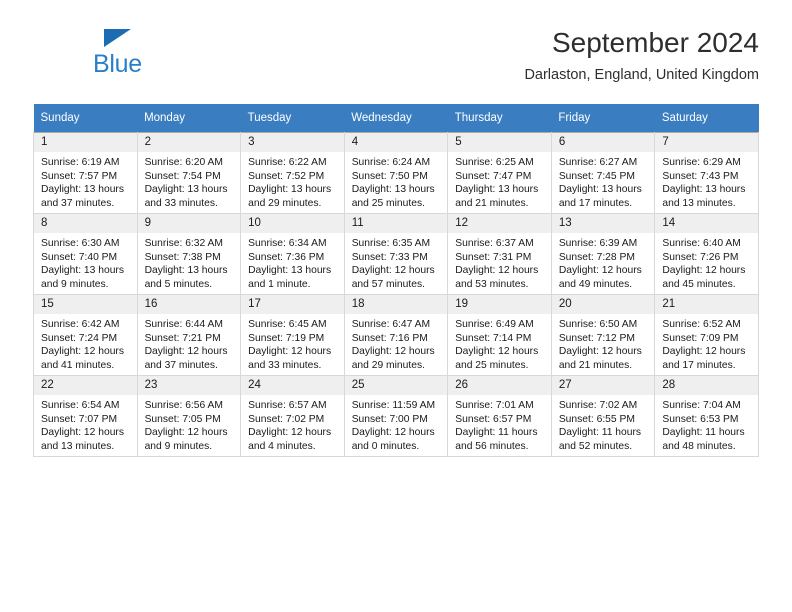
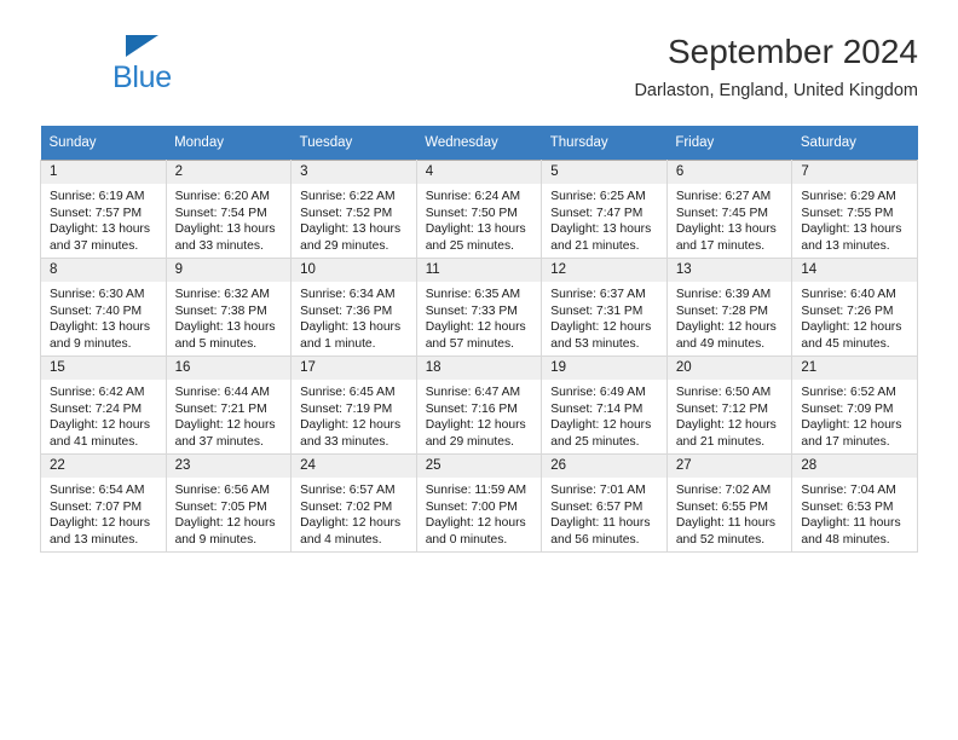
  Blue
  September 2024
  Darlaston, England, United Kingdom
  Sunday	Monday	Tuesday	Wednesday	Thursday	Friday	Saturday
- 1Sunrise: 6:19 AMSunset: 7:57 PMDaylight: 13 hoursand 37 minutes.	2Sunrise: 6:20 AMSunset: 7:54 PMDaylight: 13 hoursand 33 minutes.	3Sunrise: 6:22 AMSunset: 7:52 PMDaylight: 13 hoursand 29 minutes.	4Sunrise: 6:24 AMSunset: 7:50 PMDaylight: 13 hoursand 25 minutes.	5Sunrise: 6:25 AMSunset: 7:47 PMDaylight: 13 hoursand 21 minutes.	6Sunrise: 6:27 AMSunset: 7:45 PMDaylight: 13 hoursand 17 minutes.	7Sunrise: 6:29 AMSunset: 7:43 PMDaylight: 13 hoursand 13 minutes.
+ 1Sunrise: 6:19 AMSunset: 7:57 PMDaylight: 13 hoursand 37 minutes.	2Sunrise: 6:20 AMSunset: 7:54 PMDaylight: 13 hoursand 33 minutes.	3Sunrise: 6:22 AMSunset: 7:52 PMDaylight: 13 hoursand 29 minutes.	4Sunrise: 6:24 AMSunset: 7:50 PMDaylight: 13 hoursand 25 minutes.	5Sunrise: 6:25 AMSunset: 7:47 PMDaylight: 13 hoursand 21 minutes.	6Sunrise: 6:27 AMSunset: 7:45 PMDaylight: 13 hoursand 17 minutes.	7Sunrise: 6:29 AMSunset: 7:55 PMDaylight: 13 hoursand 13 minutes.
  8Sunrise: 6:30 AMSunset: 7:40 PMDaylight: 13 hoursand 9 minutes.	9Sunrise: 6:32 AMSunset: 7:38 PMDaylight: 13 hoursand 5 minutes.	10Sunrise: 6:34 AMSunset: 7:36 PMDaylight: 13 hoursand 1 minute.	11Sunrise: 6:35 AMSunset: 7:33 PMDaylight: 12 hoursand 57 minutes.	12Sunrise: 6:37 AMSunset: 7:31 PMDaylight: 12 hoursand 53 minutes.	13Sunrise: 6:39 AMSunset: 7:28 PMDaylight: 12 hoursand 49 minutes.	14Sunrise: 6:40 AMSunset: 7:26 PMDaylight: 12 hoursand 45 minutes.
  15Sunrise: 6:42 AMSunset: 7:24 PMDaylight: 12 hoursand 41 minutes.	16Sunrise: 6:44 AMSunset: 7:21 PMDaylight: 12 hoursand 37 minutes.	17Sunrise: 6:45 AMSunset: 7:19 PMDaylight: 12 hoursand 33 minutes.	18Sunrise: 6:47 AMSunset: 7:16 PMDaylight: 12 hoursand 29 minutes.	19Sunrise: 6:49 AMSunset: 7:14 PMDaylight: 12 hoursand 25 minutes.	20Sunrise: 6:50 AMSunset: 7:12 PMDaylight: 12 hoursand 21 minutes.	21Sunrise: 6:52 AMSunset: 7:09 PMDaylight: 12 hoursand 17 minutes.
  22Sunrise: 6:54 AMSunset: 7:07 PMDaylight: 12 hoursand 13 minutes.	23Sunrise: 6:56 AMSunset: 7:05 PMDaylight: 12 hoursand 9 minutes.	24Sunrise: 6:57 AMSunset: 7:02 PMDaylight: 12 hoursand 4 minutes.	25Sunrise: 11:59 AMSunset: 7:00 PMDaylight: 12 hoursand 0 minutes.	26Sunrise: 7:01 AMSunset: 6:57 PMDaylight: 11 hoursand 56 minutes.	27Sunrise: 7:02 AMSunset: 6:55 PMDaylight: 11 hoursand 52 minutes.	28Sunrise: 7:04 AMSunset: 6:53 PMDaylight: 11 hoursand 48 minutes.
